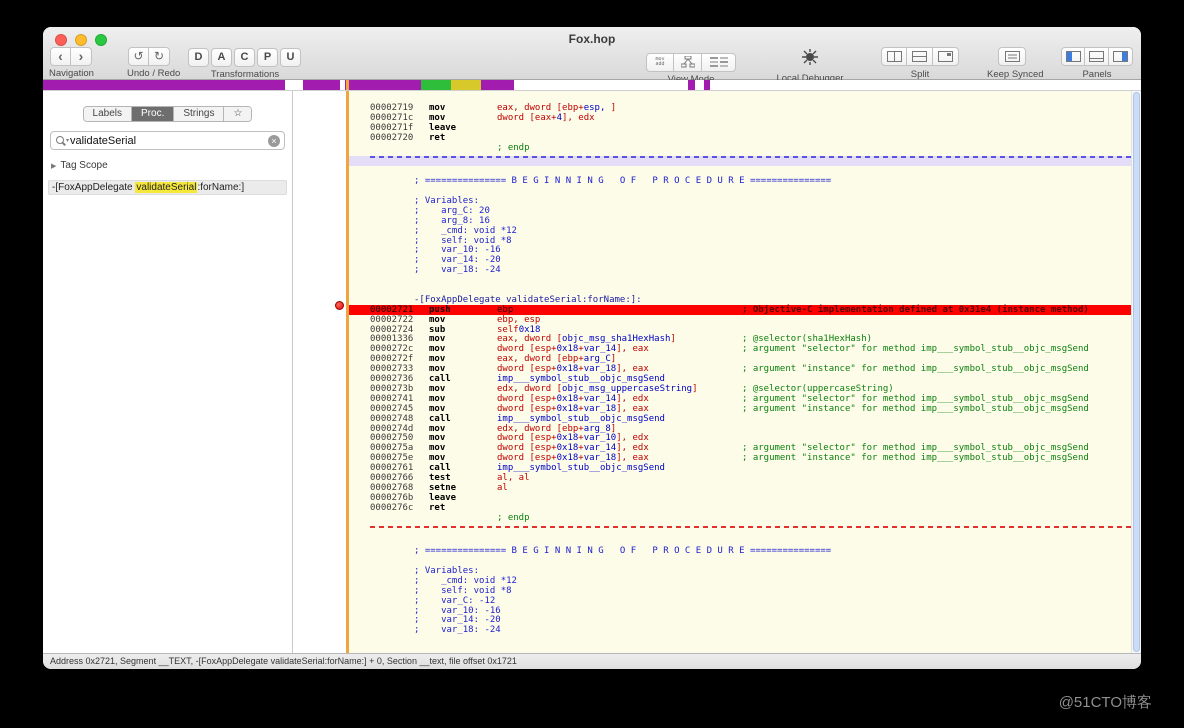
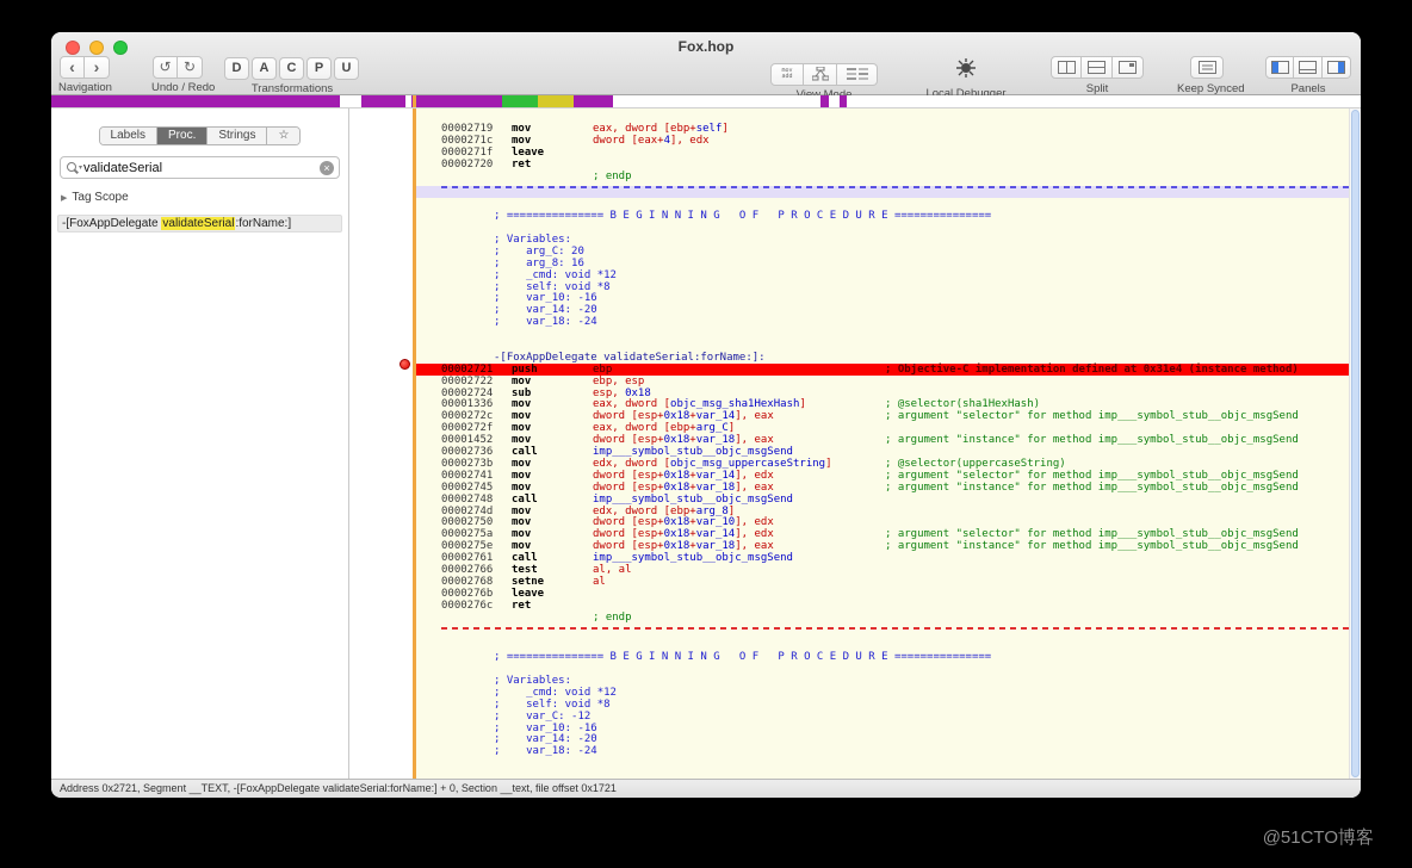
  Fox.hop
  ‹
  ›
  Navigation
  ↺
  ↻
  Undo / Redo
  D
  A
  C
  P
  U
  Transformations
  View Mode
  Local Debugger
  Split
  Keep Synced
  Panels
  Labels
  Proc.
  Strings
  ☆
  validateSerial
  ×
  Tag Scope
  -[FoxAppDelegate validateSerial:forName:]
- 00002719 mov eax, dword [ebp+esp, ]
+ 00002719 mov eax, dword [ebp+self]
  0000271c mov dword [eax+4], edx
  0000271f leave
  00002720 ret
  ; endp
  ; =============== B E G I N N I N G O F P R O C E D U R E ===============
  ; Variables:
  ; arg_C: 20
  ; arg_8: 16
  ; _cmd: void *12
  ; self: void *8
  ; var_10: -16
  ; var_14: -20
  ; var_18: -24
  -[FoxAppDelegate validateSerial:forName:]:
  00002721 push ebp
  ; Objective-C implementation defined at 0x31e4 (instance method)
  00002722 mov ebp, esp
- 00002724 sub self0x18
+ 00002724 sub esp, 0x18
  00001336 mov eax, dword [objc_msg_sha1HexHash]
  ; @selector(sha1HexHash)
  0000272c mov dword [esp+0x18+var_14], eax
  ; argument "selector" for method imp___symbol_stub__objc_msgSend
  0000272f mov eax, dword [ebp+arg_C]
- 00002733 mov dword [esp+0x18+var_18], eax
+ 00001452 mov dword [esp+0x18+var_18], eax
  ; argument "instance" for method imp___symbol_stub__objc_msgSend
  00002736 call imp___symbol_stub__objc_msgSend
  0000273b mov edx, dword [objc_msg_uppercaseString]
  ; @selector(uppercaseString)
  00002741 mov dword [esp+0x18+var_14], edx
  ; argument "selector" for method imp___symbol_stub__objc_msgSend
  00002745 mov dword [esp+0x18+var_18], eax
  ; argument "instance" for method imp___symbol_stub__objc_msgSend
  00002748 call imp___symbol_stub__objc_msgSend
  0000274d mov edx, dword [ebp+arg_8]
  00002750 mov dword [esp+0x18+var_10], edx
  0000275a mov dword [esp+0x18+var_14], edx
  ; argument "selector" for method imp___symbol_stub__objc_msgSend
  0000275e mov dword [esp+0x18+var_18], eax
  ; argument "instance" for method imp___symbol_stub__objc_msgSend
  00002761 call imp___symbol_stub__objc_msgSend
  00002766 test al, al
  00002768 setne al
  0000276b leave
  0000276c ret
  ; endp
  ; =============== B E G I N N I N G O F P R O C E D U R E ===============
  ; Variables:
  ; _cmd: void *12
  ; self: void *8
  ; var_C: -12
  ; var_10: -16
  ; var_14: -20
  ; var_18: -24
  Address 0x2721, Segment __TEXT, -[FoxAppDelegate validateSerial:forName:] + 0, Section __text, file offset 0x1721
  @51CTO博客
